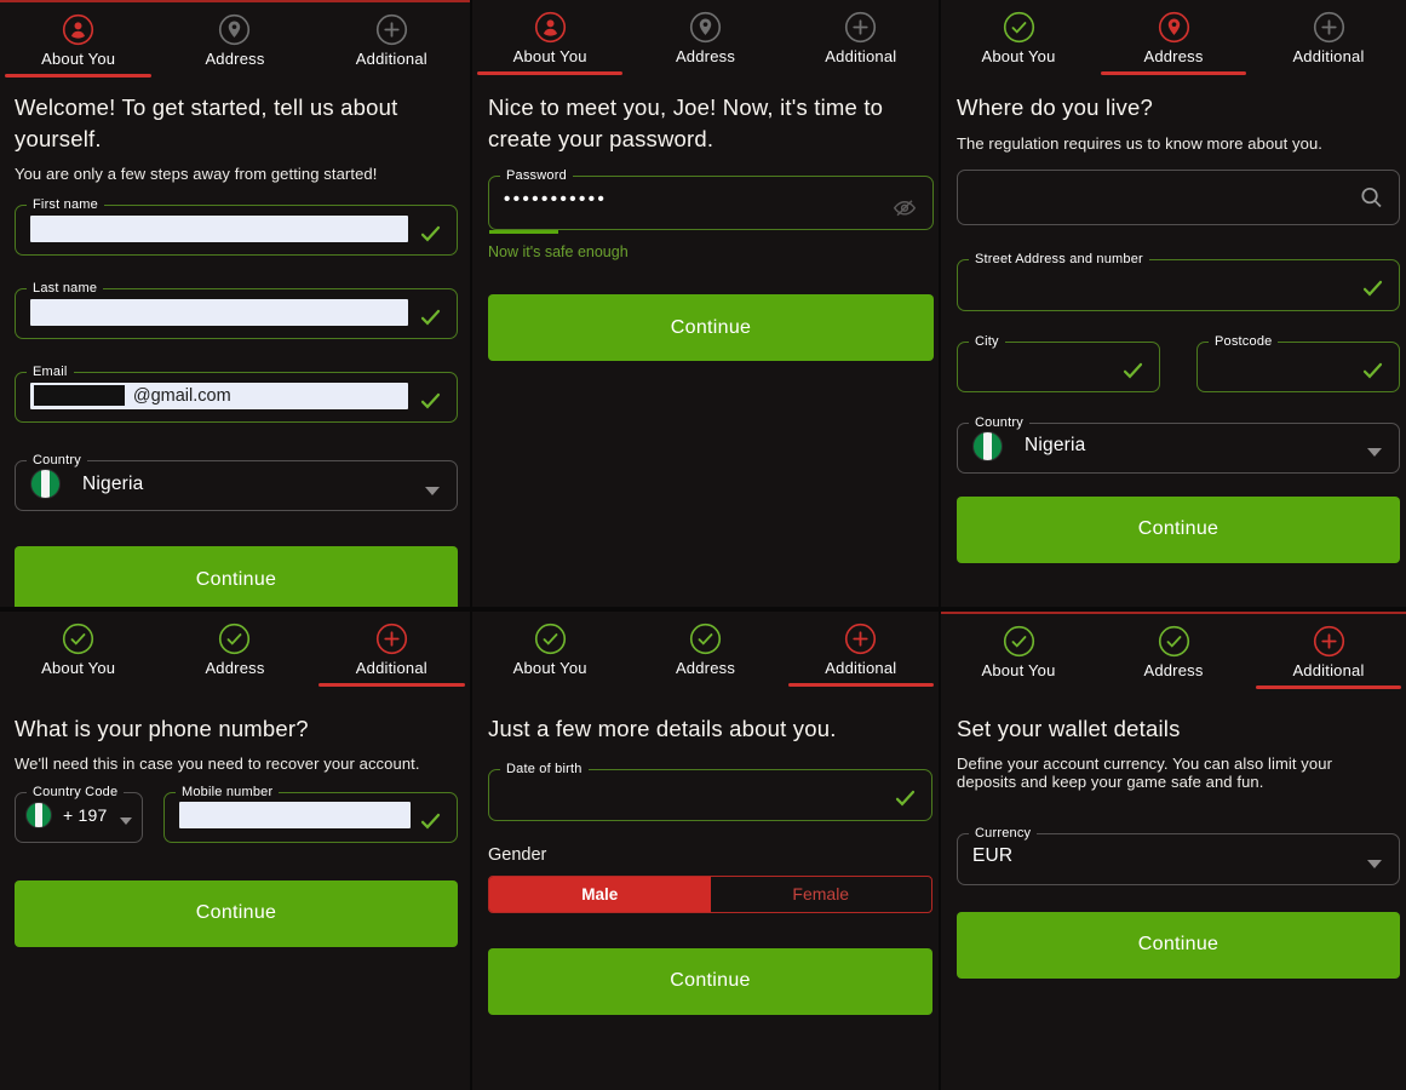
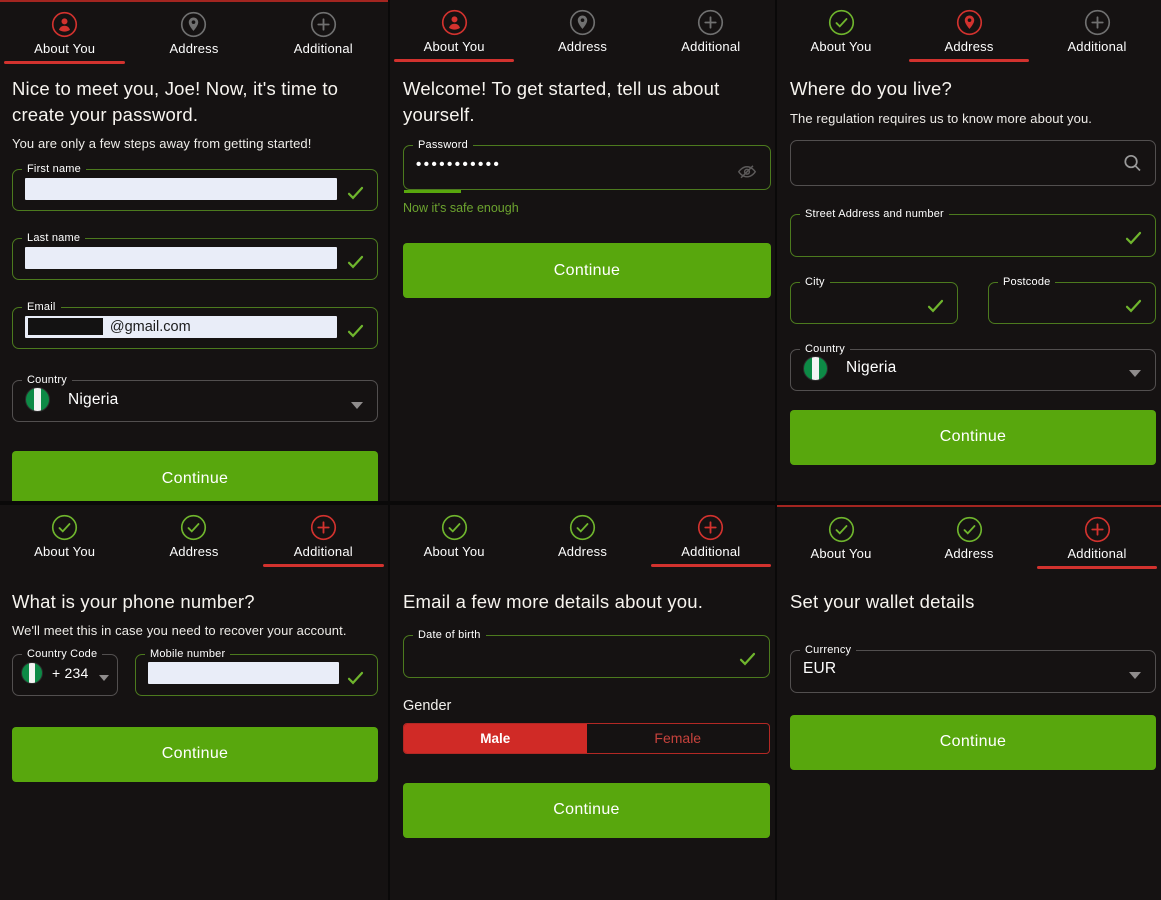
  About You
  Address
  Additional
- Welcome! To get started, tell us about yourself.
+ Nice to meet you, Joe! Now, it's time to create your password.
  You are only a few steps away from getting started!
  First name
  Last name
  Email
  @gmail.com
  Country
  Nigeria
  Continue
  About You
  Address
  Additional
- Nice to meet you, Joe! Now, it's time to create your password.
+ Welcome! To get started, tell us about yourself.
  Password
  •••••••••••
  Now it's safe enough
  Continue
  About You
  Address
  Additional
  Where do you live?
  The regulation requires us to know more about you.
  Street Address and number
  City
  Postcode
  Country
  Nigeria
  Continue
  About You
  Address
  Additional
  What is your phone number?
- We'll need this in case you need to recover your account.
+ We'll meet this in case you need to recover your account.
  Country Code
- + 197
+ + 234
  Mobile number
  Continue
  About You
  Address
  Additional
- Just a few more details about you.
+ Email a few more details about you.
  Date of birth
  Gender
  Male
  Female
  Continue
  About You
  Address
  Additional
  Set your wallet details
- Define your account currency. You can also limit your deposits and keep your game safe and fun.
  Currency
  EUR
  Continue
